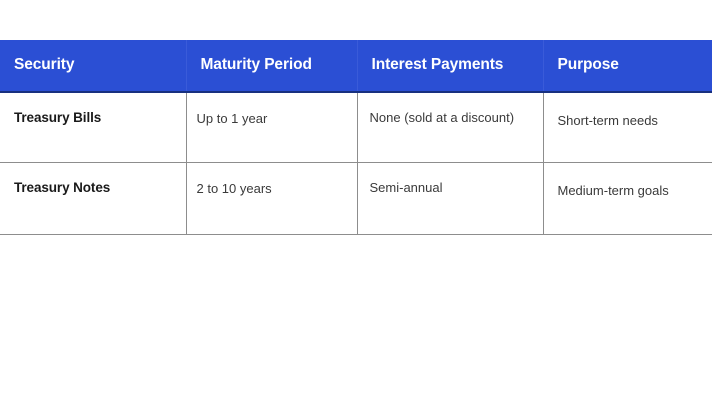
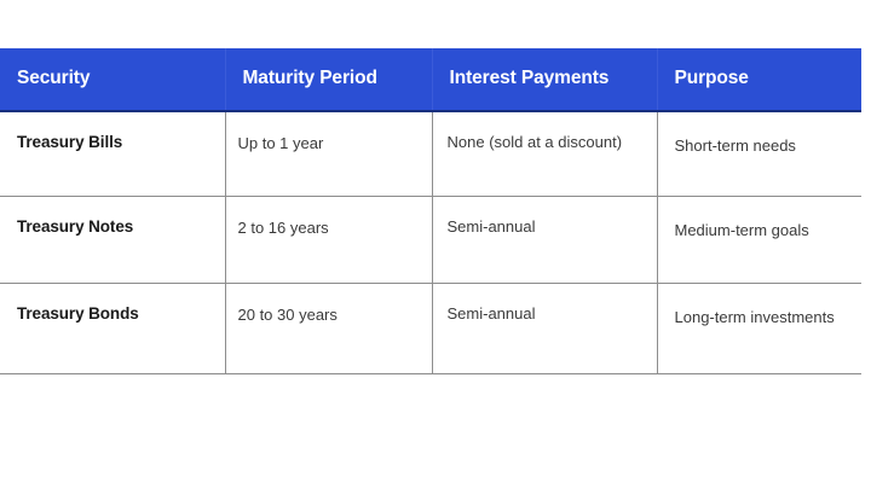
  Security	Maturity Period	Interest Payments	Purpose
  Treasury Bills	Up to 1 year	None (sold at a discount)	Short-term needs
- Treasury Notes	2 to 10 years	Semi-annual	Medium-term goals
+ Treasury Notes	2 to 16 years	Semi-annual	Medium-term goals
+ Treasury Bonds	20 to 30 years	Semi-annual	Long-term investments
